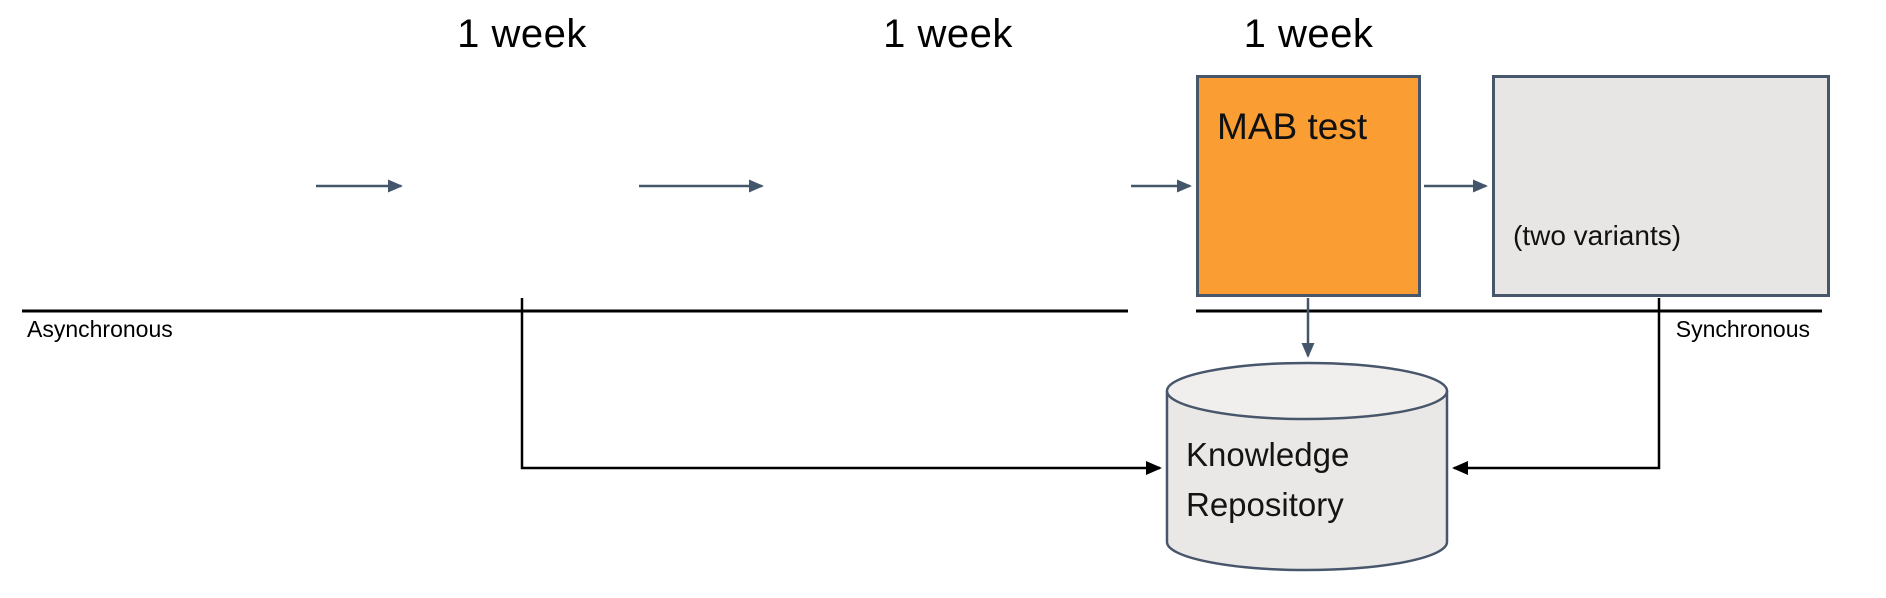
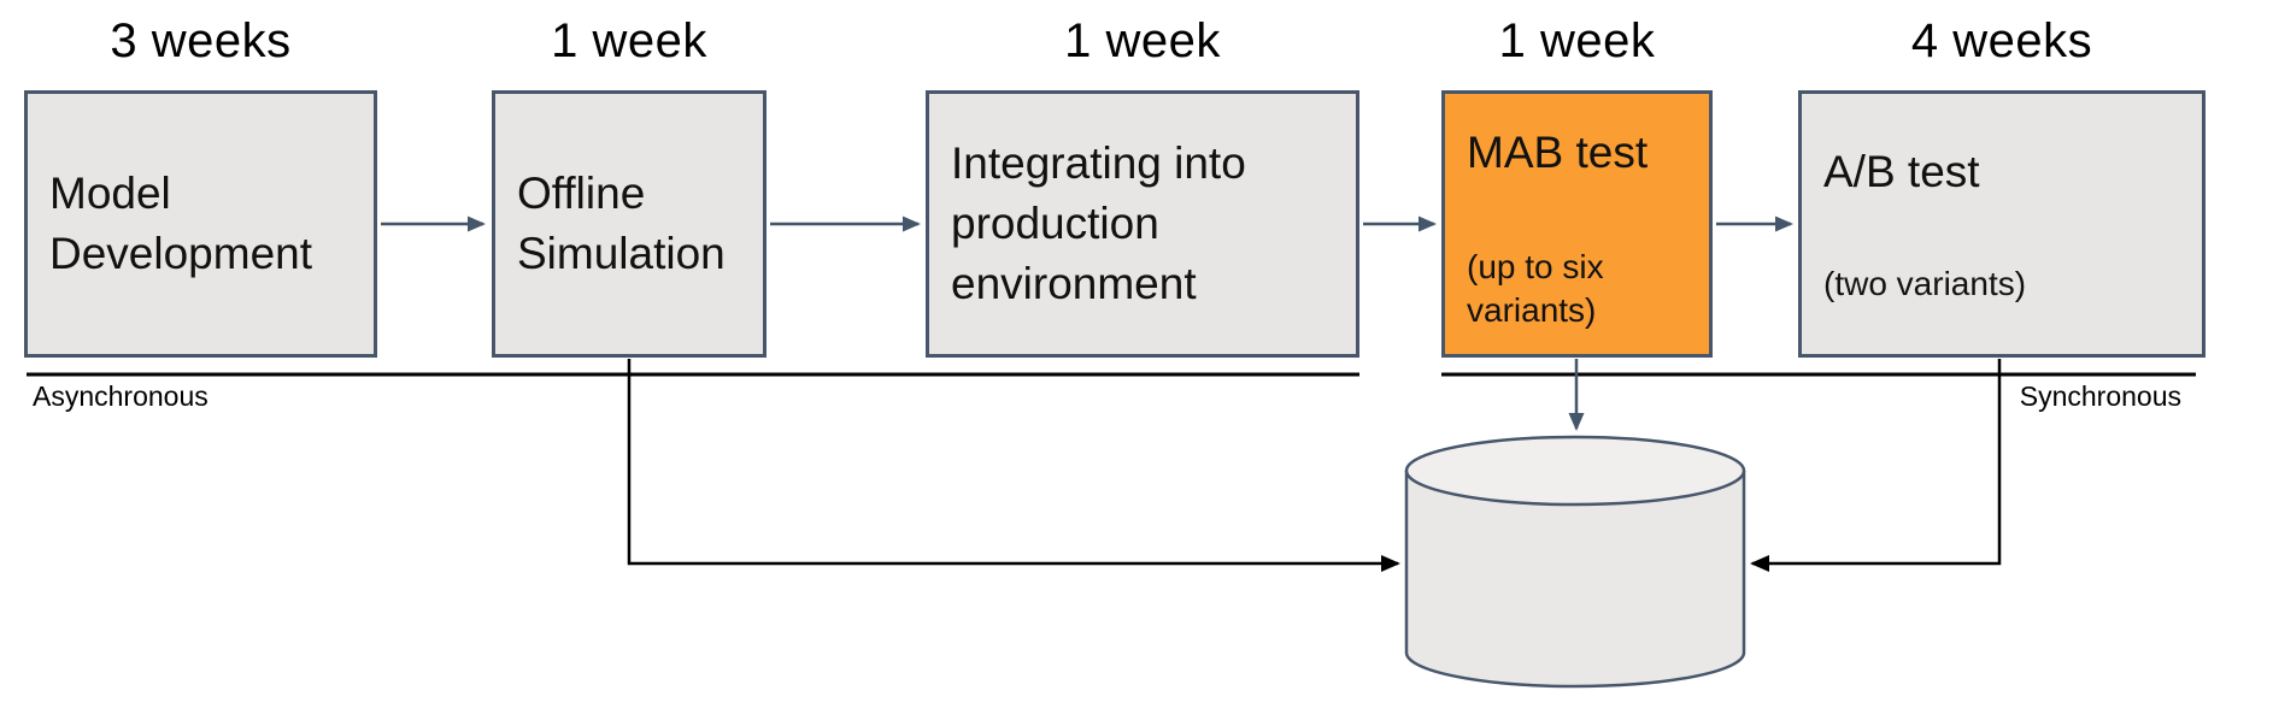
+ 3 weeks
+ Model Development
  1 week
+ Offline Simulation
  1 week
+ Integrating into production environment
  1 week
  MAB test
+ (up to six variants)
+ 4 weeks
+ A/B test
  (two variants)
  Asynchronous
  Synchronous
- Knowledge Repository
